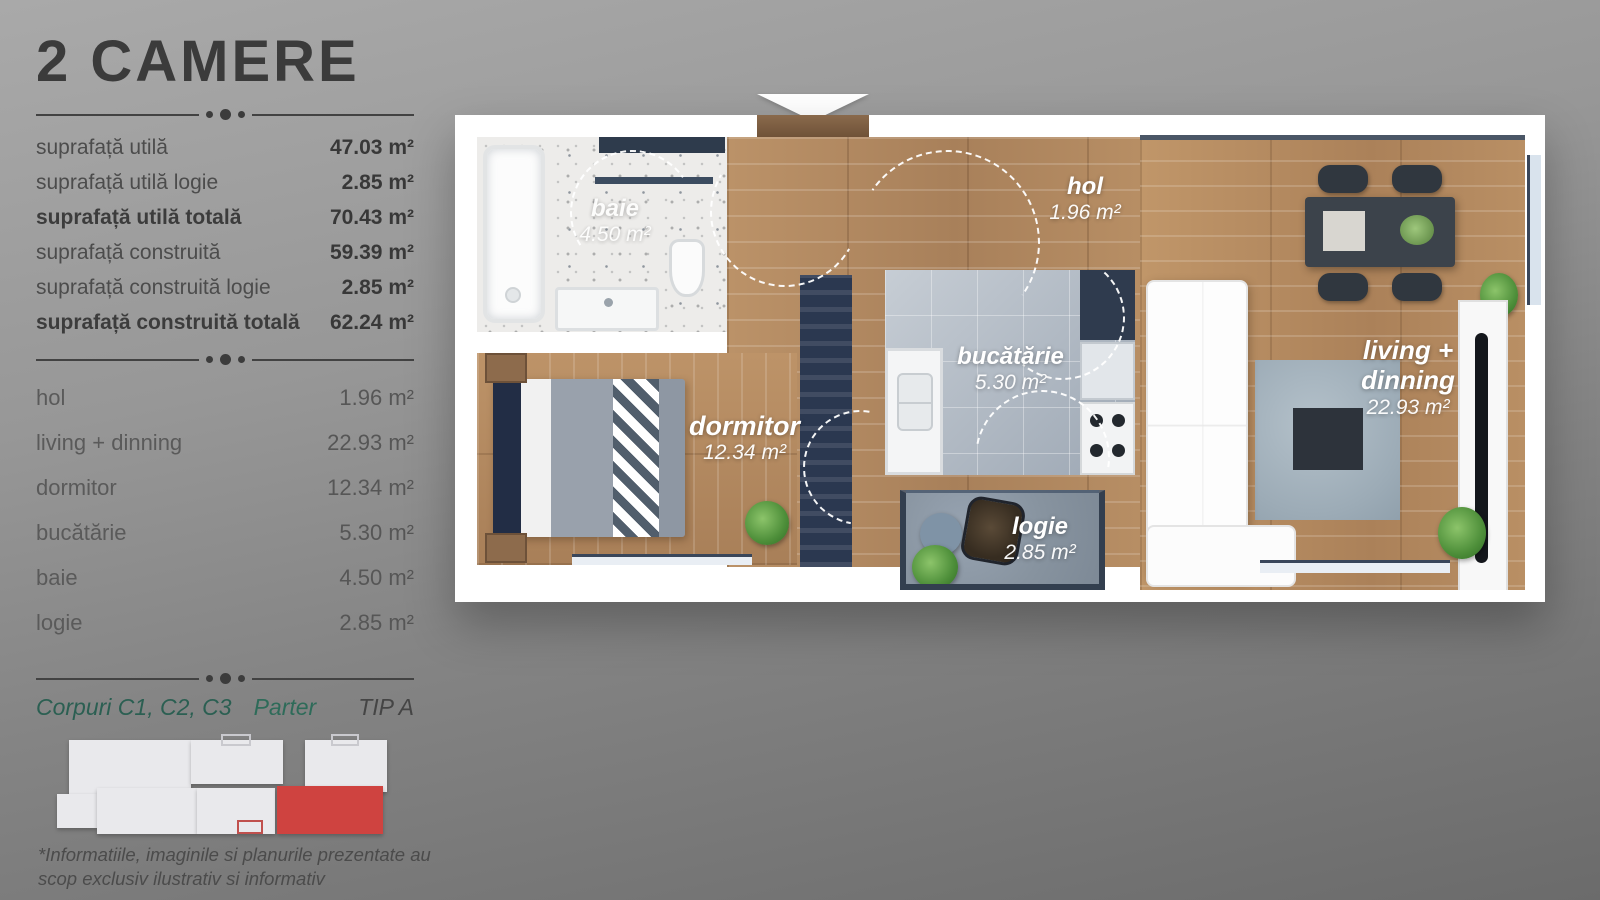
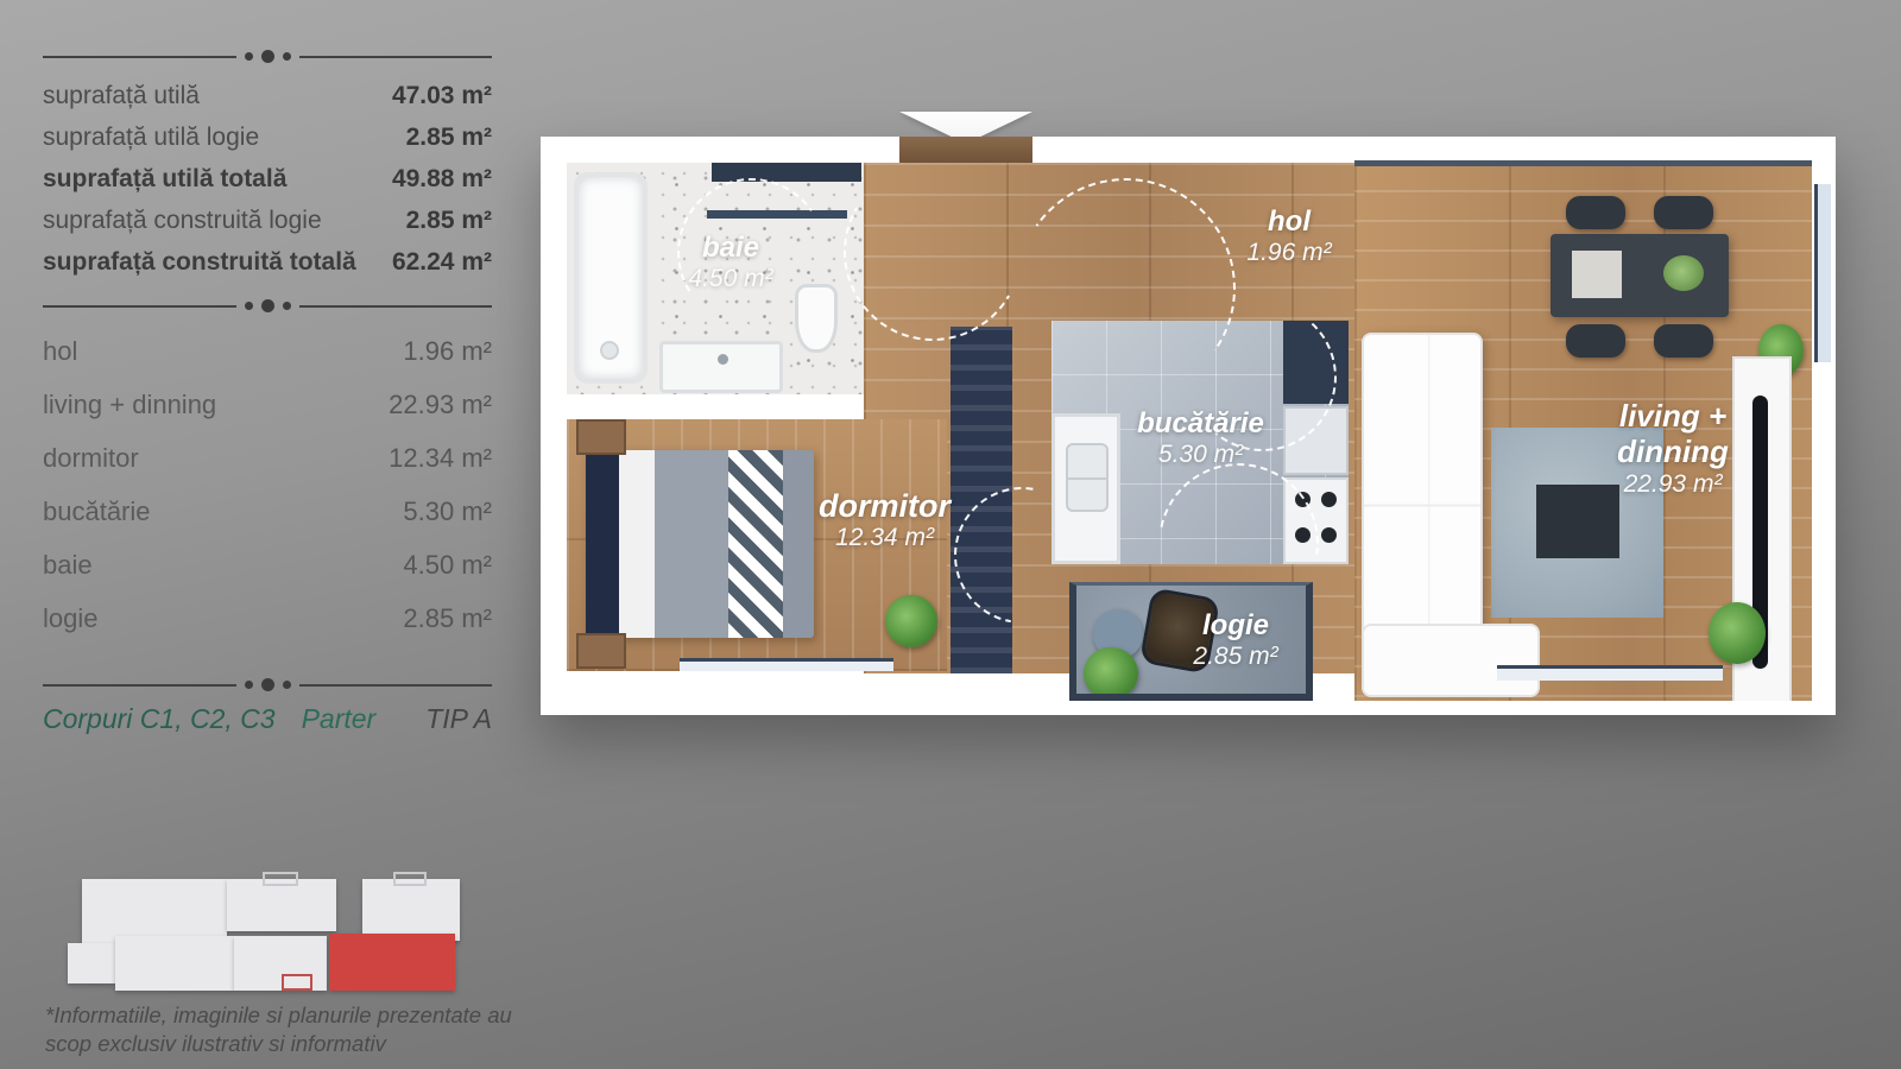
- 2 CAMERE
  suprafață utilă
  47.03 m²
  suprafață utilă logie
  2.85 m²
  suprafață utilă totală
- 70.43 m²
+ 49.88 m²
- suprafață construită
- 59.39 m²
  suprafață construită logie
  2.85 m²
  suprafață construită totală
  62.24 m²
  hol
  1.96 m²
  living + dinning
  22.93 m²
  dormitor
  12.34 m²
  bucătărie
  5.30 m²
  baie
  4.50 m²
  logie
  2.85 m²
  Corpuri C1, C2, C3
  Parter
  TIP A
  *Informatiile, imaginile si planurile prezentate au scop exclusiv ilustrativ si informativ
  baie
  4.50 m²
  hol
  1.96 m²
  dormitor
  12.34 m²
  bucătărie
  5.30 m²
  logie
  2.85 m²
  living +
  dinning
  22.93 m²
